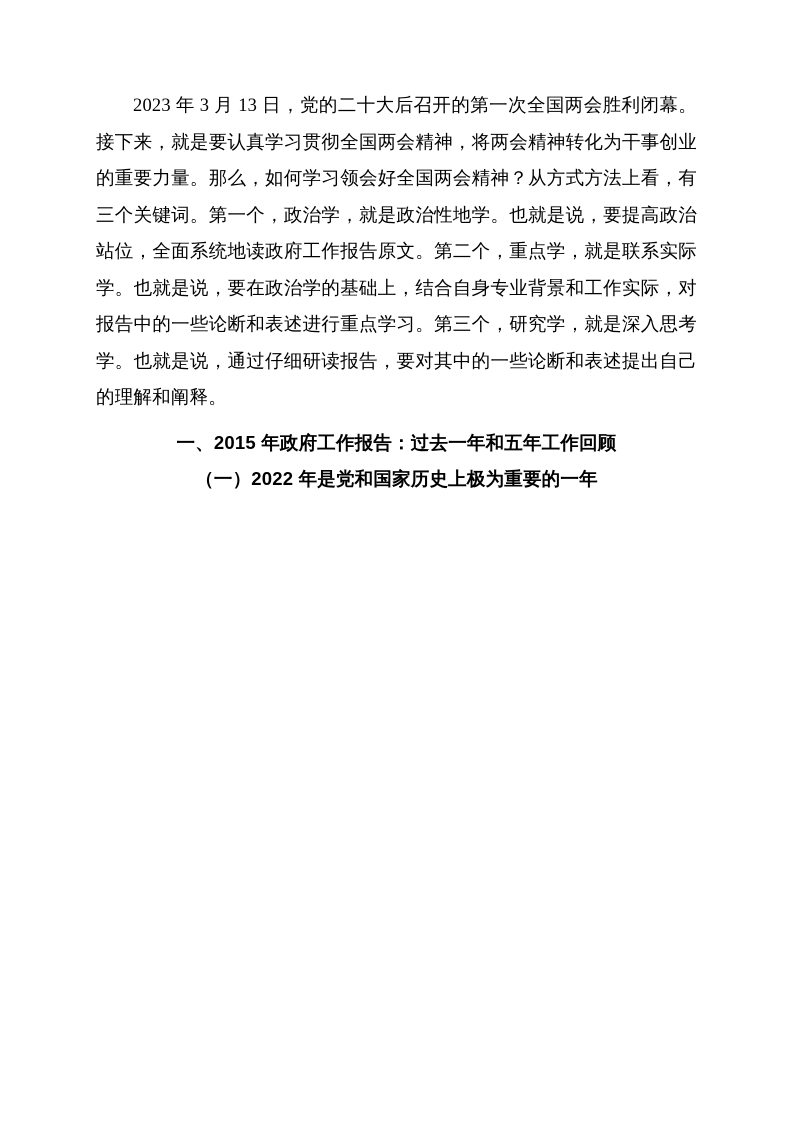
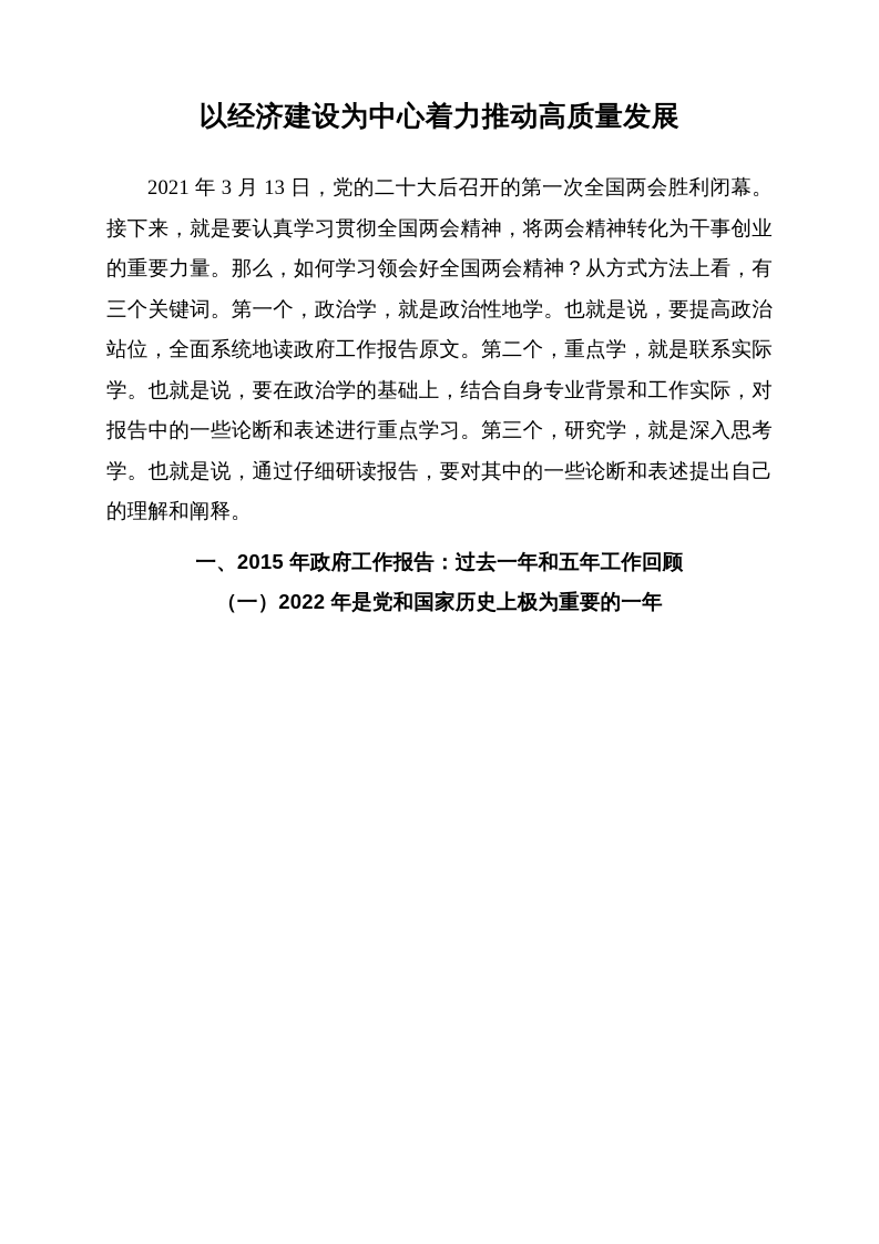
+ 以经济建设为中心着力推动高质量发展
- 2023 年 3 月 13 日，党的二十大后召开的第一次全国两会胜利闭幕。接下来，就是要认真学习贯彻全国两会精神，将两会精神转化为干事创业的重要力量。那么，如何学习领会好全国两会精神？从方式方法上看，有三个关键词。第一个，政治学，就是政治性地学。也就是说，要提高政治站位，全面系统地读政府工作报告原文。第二个，重点学，就是联系实际学。也就是说，要在政治学的基础上，结合自身专业背景和工作实际，对报告中的一些论断和表述进行重点学习。第三个，研究学，就是深入思考学。也就是说，通过仔细研读报告，要对其中的一些论断和表述提出自己的理解和阐释。
+ 2021 年 3 月 13 日，党的二十大后召开的第一次全国两会胜利闭幕。接下来，就是要认真学习贯彻全国两会精神，将两会精神转化为干事创业的重要力量。那么，如何学习领会好全国两会精神？从方式方法上看，有三个关键词。第一个，政治学，就是政治性地学。也就是说，要提高政治站位，全面系统地读政府工作报告原文。第二个，重点学，就是联系实际学。也就是说，要在政治学的基础上，结合自身专业背景和工作实际，对报告中的一些论断和表述进行重点学习。第三个，研究学，就是深入思考学。也就是说，通过仔细研读报告，要对其中的一些论断和表述提出自己的理解和阐释。
  一、2015 年政府工作报告：过去一年和五年工作回顾
  （一）2022 年是党和国家历史上极为重要的一年
